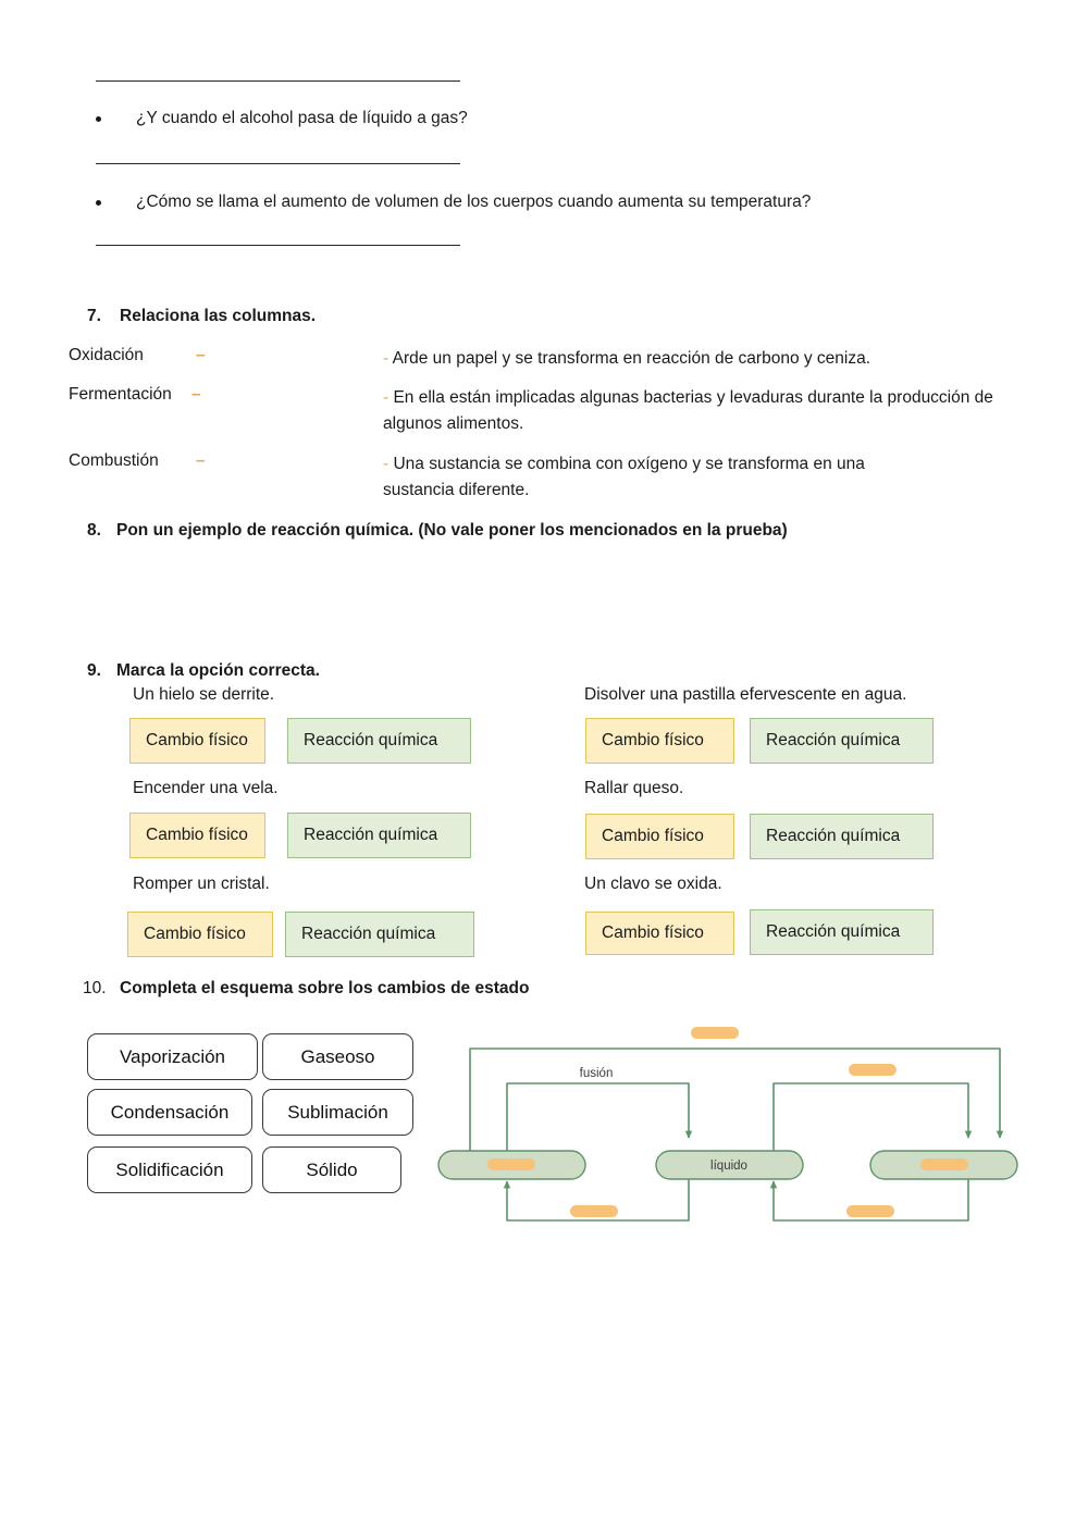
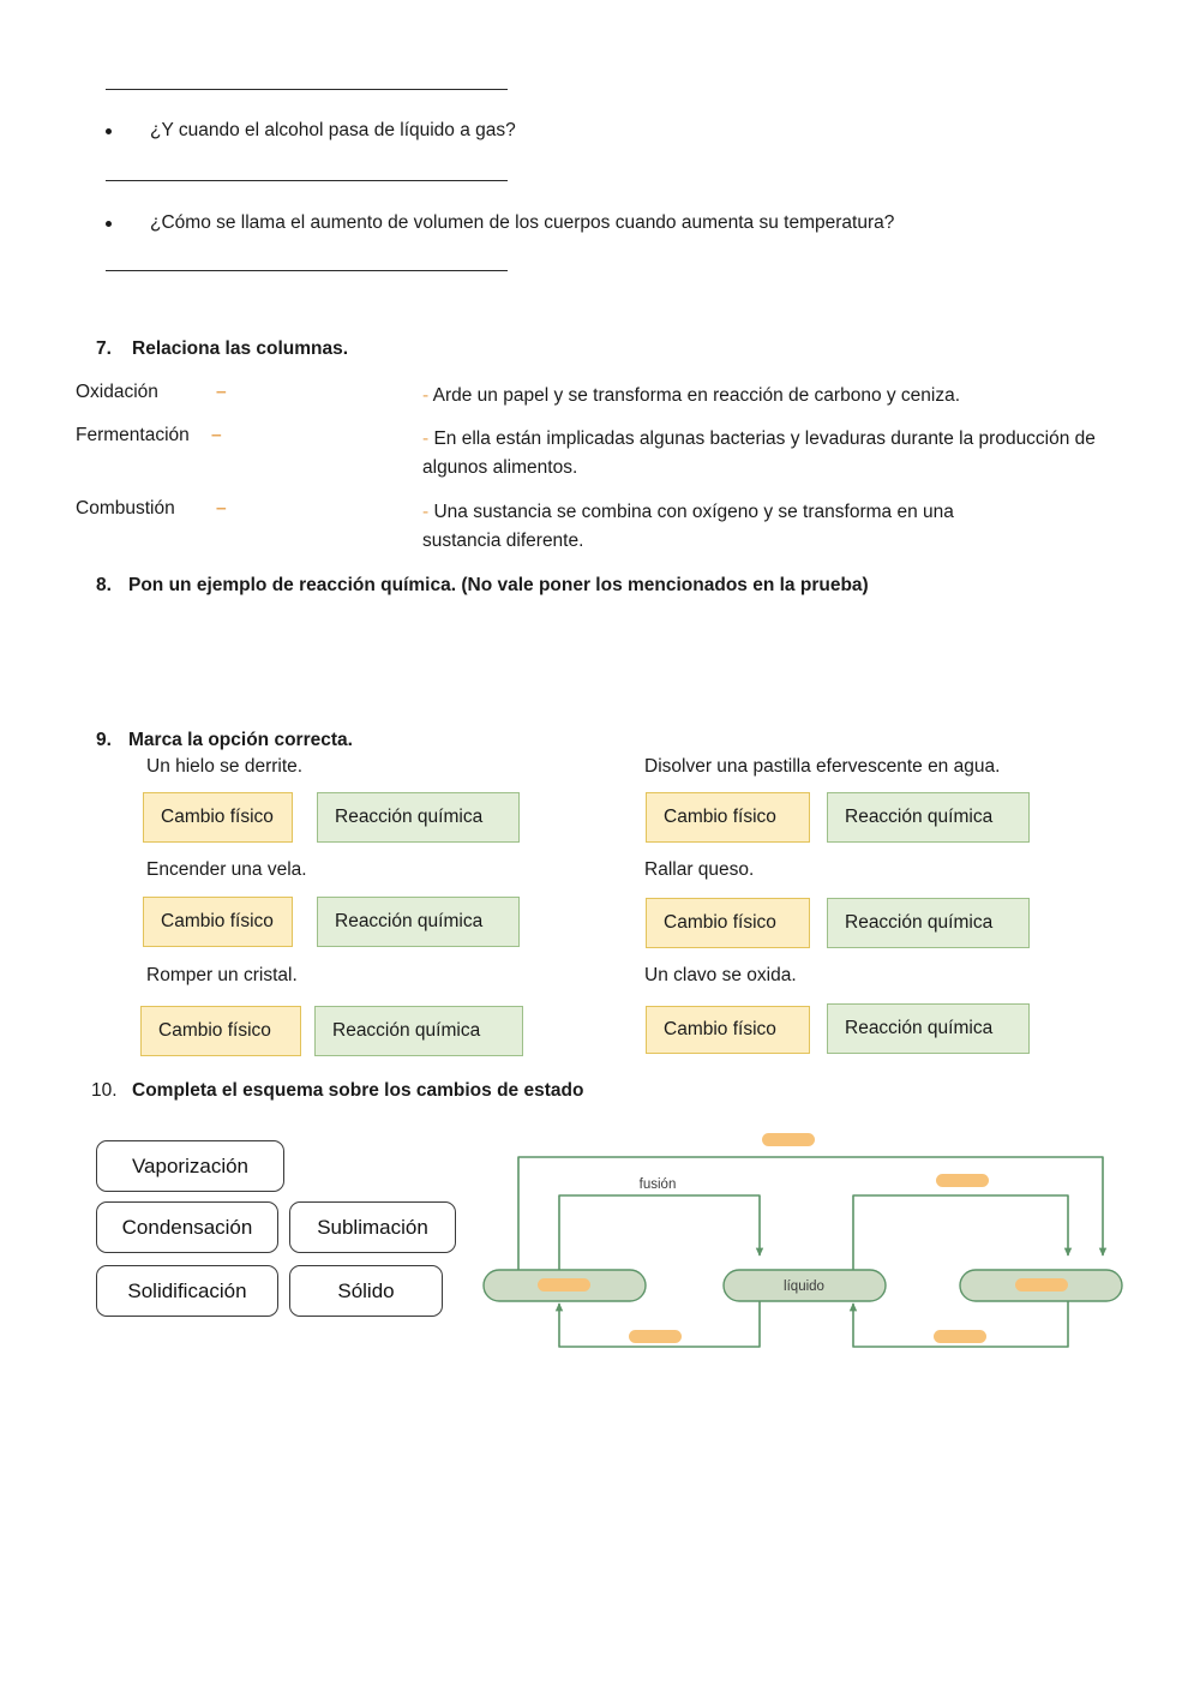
  ¿Y cuando el alcohol pasa de líquido a gas?
  ¿Cómo se llama el aumento de volumen de los cuerpos cuando aumenta su temperatura?
  7.
  Relaciona las columnas.
  Oxidación
  –
  - Arde un papel y se transforma en reacción de carbono y ceniza.
  Fermentación
  –
  - En ella están implicadas algunas bacterias y levaduras durante la producción de algunos alimentos.
  Combustión
  –
  - Una sustancia se combina con oxígeno y se transforma en una sustancia diferente.
  8.
  Pon un ejemplo de reacción química. (No vale poner los mencionados en la prueba)
  9.
  Marca la opción correcta.
  Un hielo se derrite.
  Cambio físico
  Reacción química
  Encender una vela.
  Cambio físico
  Reacción química
  Romper un cristal.
  Cambio físico
  Reacción química
  Disolver una pastilla efervescente en agua.
  Cambio físico
  Reacción química
  Rallar queso.
  Cambio físico
  Reacción química
  Un clavo se oxida.
  Cambio físico
  Reacción química
  10.
  Completa el esquema sobre los cambios de estado
  Vaporización
- Gaseoso
  Condensación
  Sublimación
  Solidificación
  Sólido
  líquido
  fusión
